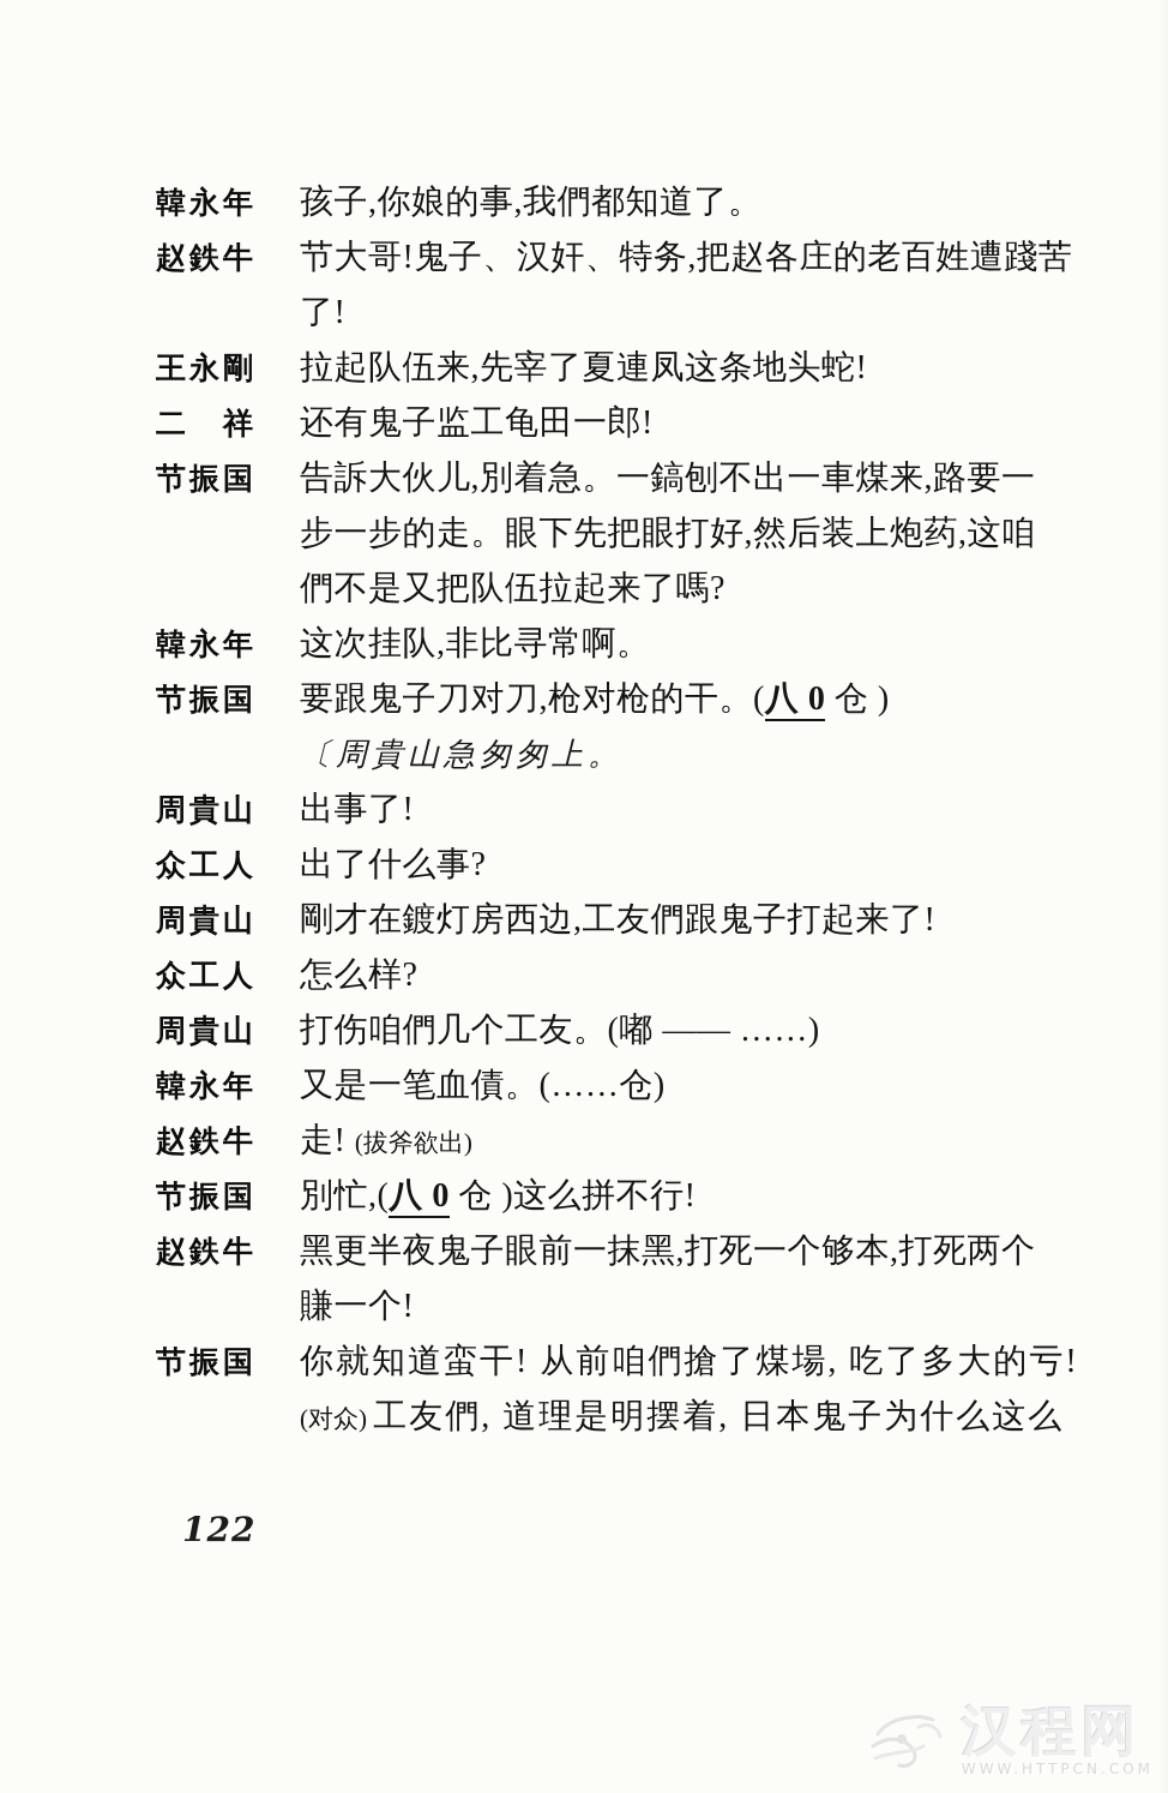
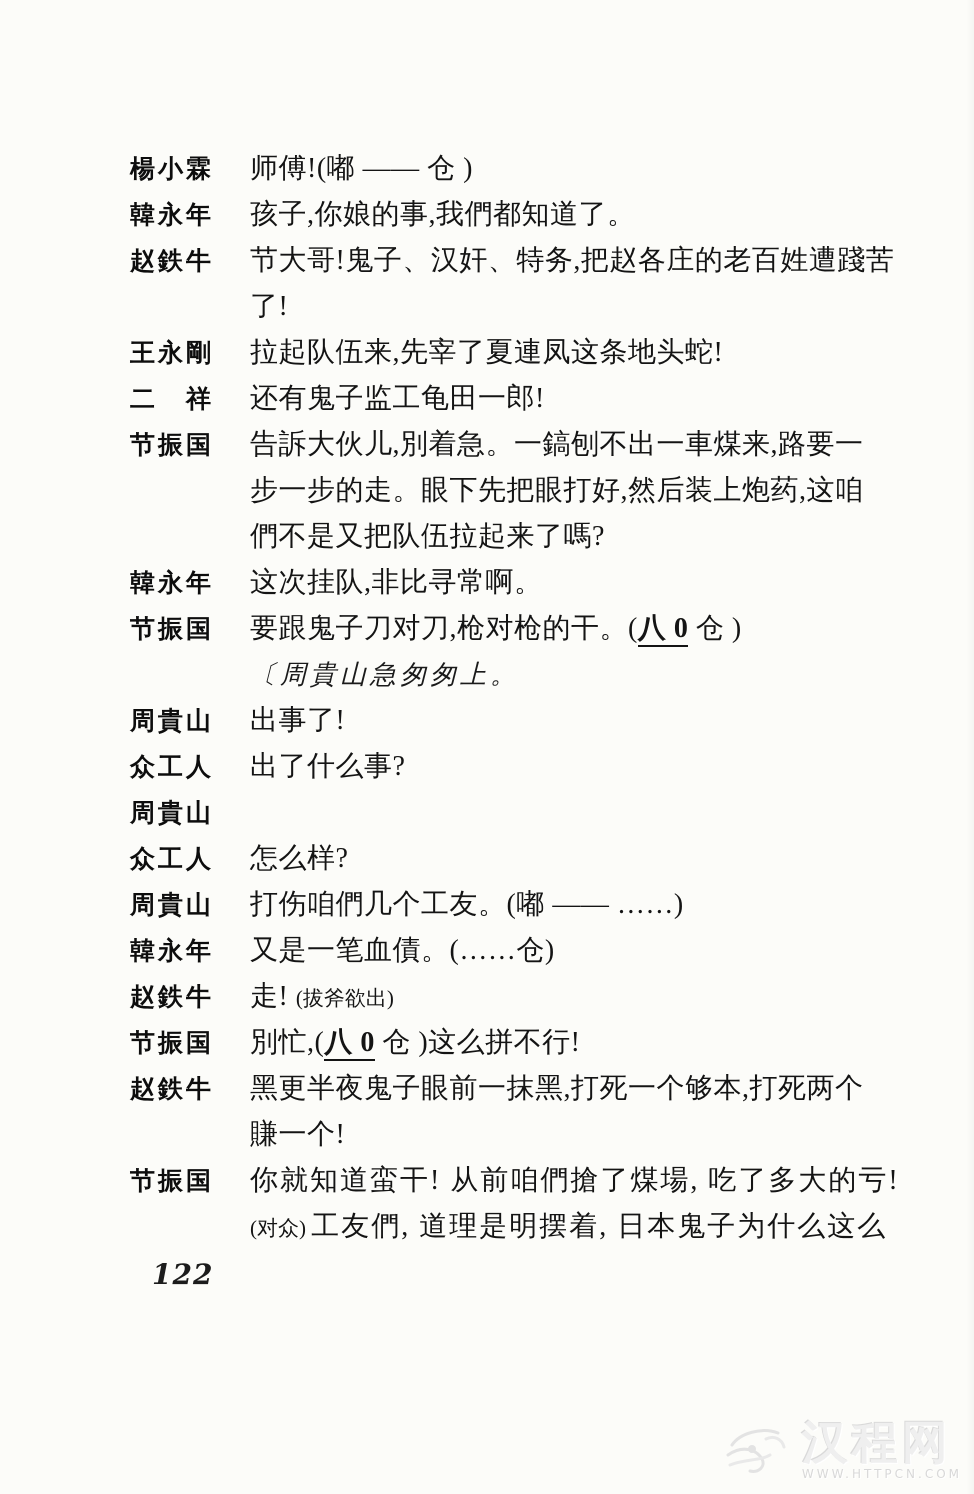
+ 楊小霖
+ 师傅!(嘟 —— 仓 )
  韓永年
  孩子,你娘的事,我們都知道了。
  赵鉄牛
  节大哥!鬼子、汉奸、特务,把赵各庄的老百姓遭踐苦
  了!
  王永剛
  拉起队伍来,先宰了夏連凤这条地头蛇!
  二 祥
  还有鬼子监工龟田一郎!
  节振国
  告訴大伙儿,別着急。一鎬刨不出一車煤来,路要一
  步一步的走。眼下先把眼打好,然后装上炮药,这咱
  們不是又把队伍拉起来了嗎?
  韓永年
  这次挂队,非比寻常啊。
  节振国
  要跟鬼子刀对刀,枪对枪的干。(八 0 仓 )
  〔周貴山急匆匆上。
  周貴山
  出事了!
  众工人
  出了什么事?
  周貴山
- 剛才在鍍灯房西边,工友們跟鬼子打起来了!
  众工人
  怎么样?
  周貴山
  打伤咱們几个工友。(嘟 —— ……)
  韓永年
  又是一笔血債。(……仓)
  赵鉄牛
  走! (拔斧欲出)
  节振国
  別忙,(八 0 仓 )这么拼不行!
  赵鉄牛
  黑更半夜鬼子眼前一抹黑,打死一个够本,打死两个
  賺一个!
  节振国
  你就知道蛮干! 从前咱們搶了煤場, 吃了多大的亏!
  (对众) 工友們, 道理是明摆着, 日本鬼子为什么这么
  122
  汉程网
  WWW.HTTPCN.COM
